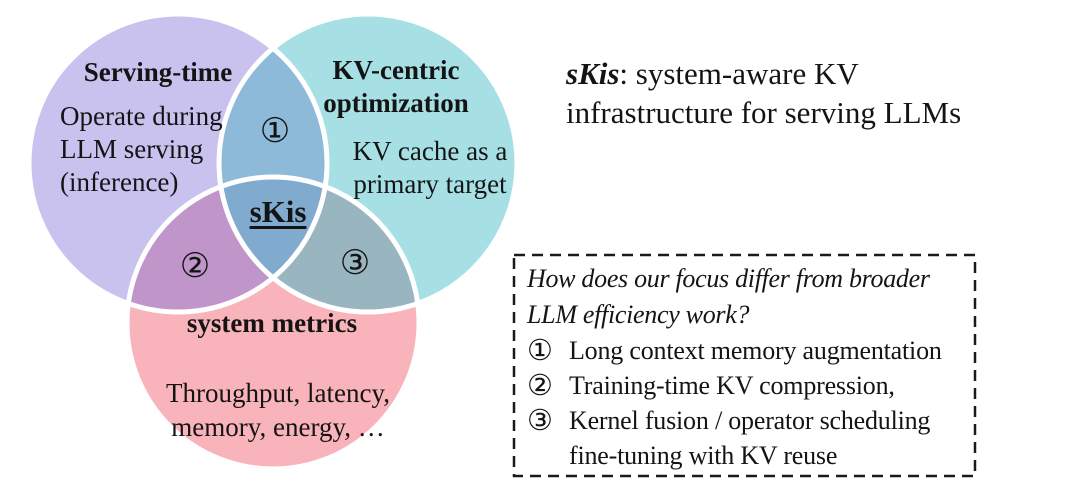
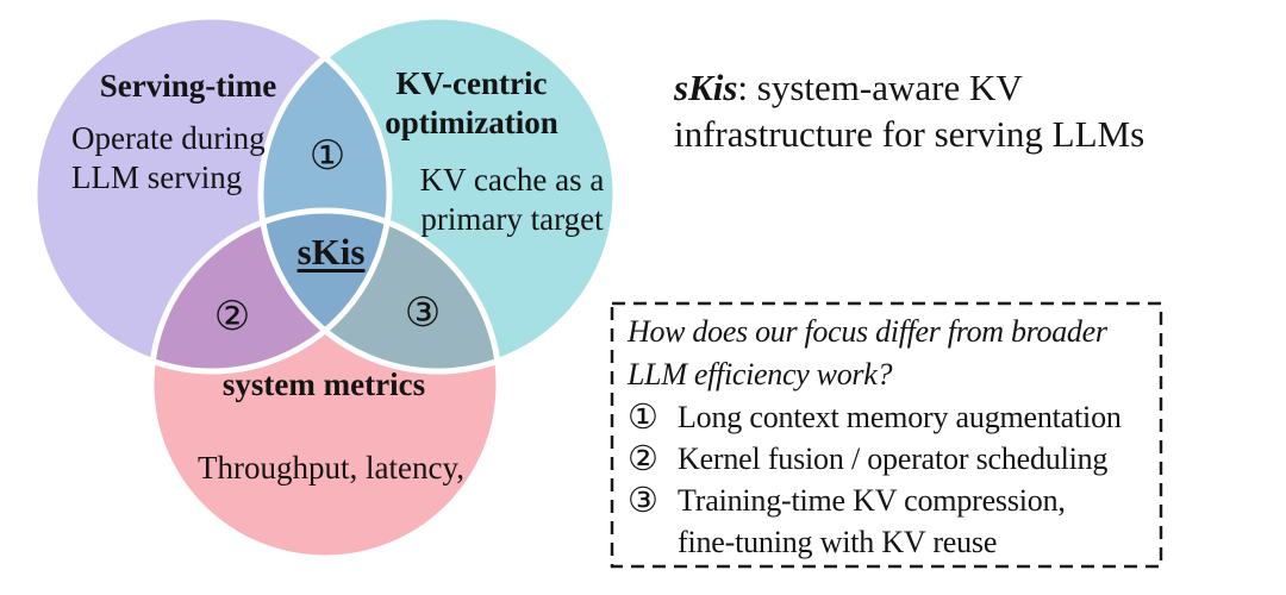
  Serving-time
  Operate during
  LLM serving
- (inference)
  KV-centric
  optimization
  KV cache as a
  primary target
  system metrics
  Throughput, latency,
- memory, energy, …
  ①
  ②
  ③
  sKis
  sKis: system-aware KV
  infrastructure for serving LLMs
  How does our focus differ from broader
  LLM efficiency work?
  ①
  Long context memory augmentation
  ②
- Training-time KV compression,
+ Kernel fusion / operator scheduling
  ③
- Kernel fusion / operator scheduling
+ Training-time KV compression,
  fine-tuning with KV reuse
